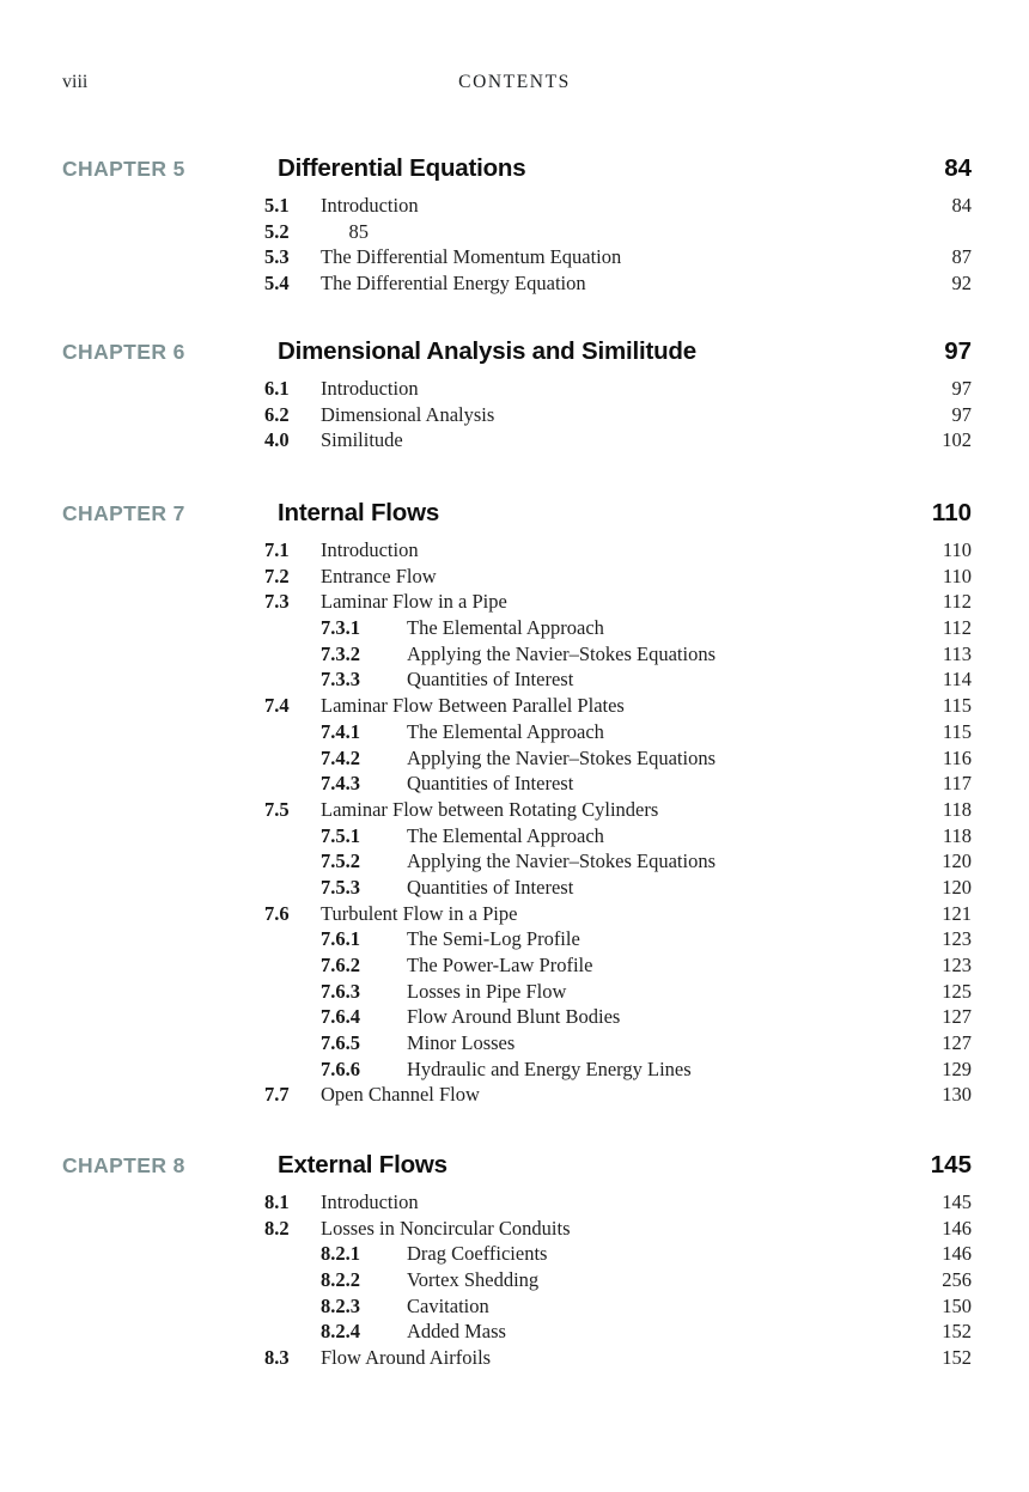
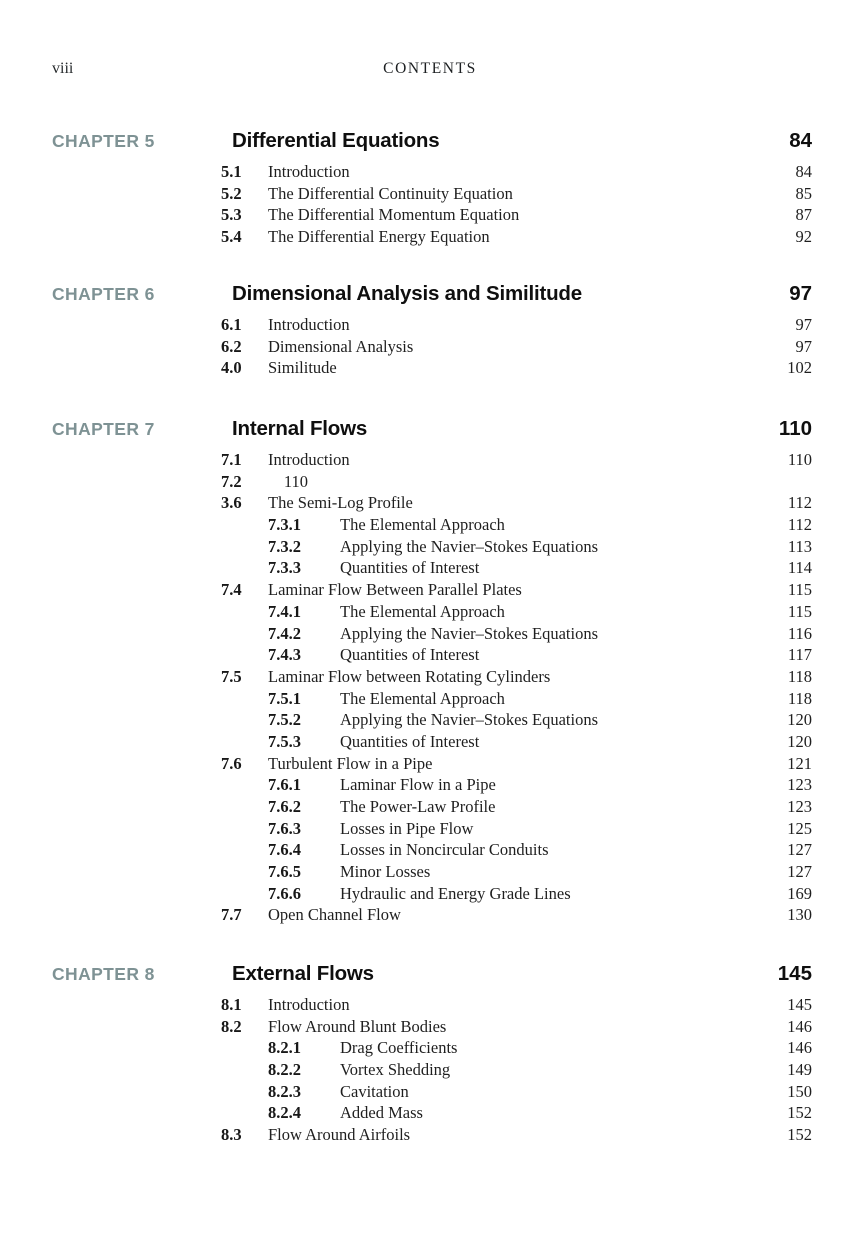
  viii
  CONTENTS
  CHAPTER 5
  Differential Equations
  84
  5.1
  Introduction
  84
  5.2
+ The Differential Continuity Equation
  85
  5.3
  The Differential Momentum Equation
  87
  5.4
  The Differential Energy Equation
  92
  CHAPTER 6
  Dimensional Analysis and Similitude
  97
  6.1
  Introduction
  97
  6.2
  Dimensional Analysis
  97
  4.0
  Similitude
  102
  CHAPTER 7
  Internal Flows
  110
  7.1
  Introduction
  110
  7.2
- Entrance Flow
  110
- 7.3
+ 3.6
- Laminar Flow in a Pipe
+ The Semi-Log Profile
  112
  7.3.1
  The Elemental Approach
  112
  7.3.2
  Applying the Navier–Stokes Equations
  113
  7.3.3
  Quantities of Interest
  114
  7.4
  Laminar Flow Between Parallel Plates
  115
  7.4.1
  The Elemental Approach
  115
  7.4.2
  Applying the Navier–Stokes Equations
  116
  7.4.3
  Quantities of Interest
  117
  7.5
  Laminar Flow between Rotating Cylinders
  118
  7.5.1
  The Elemental Approach
  118
  7.5.2
  Applying the Navier–Stokes Equations
  120
  7.5.3
  Quantities of Interest
  120
  7.6
  Turbulent Flow in a Pipe
  121
  7.6.1
- The Semi-Log Profile
+ Laminar Flow in a Pipe
  123
  7.6.2
  The Power-Law Profile
  123
  7.6.3
  Losses in Pipe Flow
  125
  7.6.4
- Flow Around Blunt Bodies
+ Losses in Noncircular Conduits
  127
  7.6.5
  Minor Losses
  127
  7.6.6
- Hydraulic and Energy Energy Lines
+ Hydraulic and Energy Grade Lines
- 129
+ 169
  7.7
  Open Channel Flow
  130
  CHAPTER 8
  External Flows
  145
  8.1
  Introduction
  145
  8.2
- Losses in Noncircular Conduits
+ Flow Around Blunt Bodies
  146
  8.2.1
  Drag Coefficients
  146
  8.2.2
  Vortex Shedding
- 256
+ 149
  8.2.3
  Cavitation
  150
  8.2.4
  Added Mass
  152
  8.3
  Flow Around Airfoils
  152
